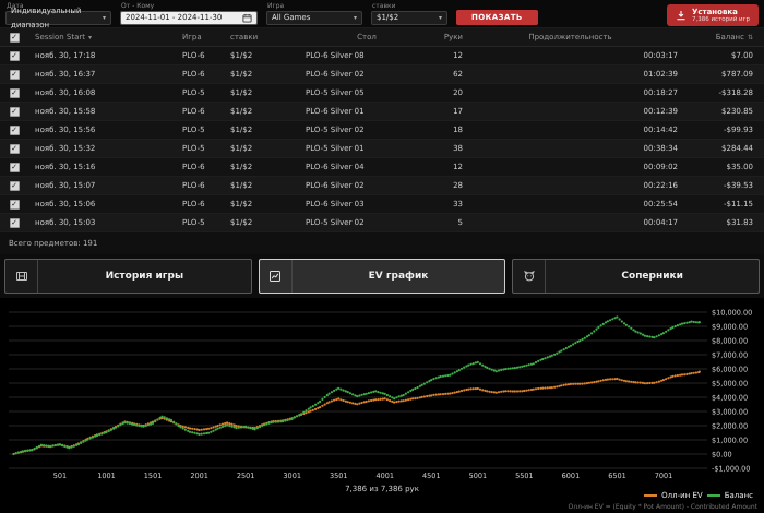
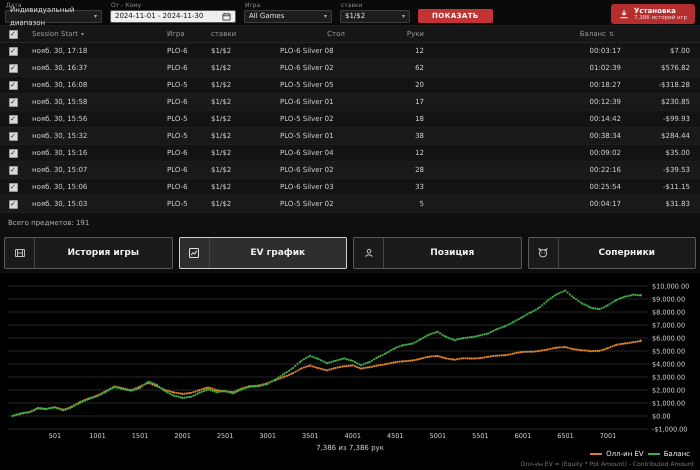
  Индивидуальный диапазон
  2024-11-01 - 2024-11-30
  All Games
  $1/$2
  ПОКАЗАТЬ
  Установка
  ✓
  Session Start
  Игра
  ставки
  Стол
  Руки
- Продолжительность
  Баланс
  ✓
  нояб. 30, 17:18
  PLO-6
  $1/$2
  PLO-6 Silver 08
  12
  00:03:17
  $7.00
  ✓
  нояб. 30, 16:37
  PLO-6
  $1/$2
  PLO-6 Silver 02
  62
  01:02:39
- $787.09
+ $576.82
  ✓
  нояб. 30, 16:08
  PLO-5
  $1/$2
  PLO-5 Silver 05
  20
  00:18:27
  -$318.28
  ✓
  нояб. 30, 15:58
  PLO-6
  $1/$2
  PLO-6 Silver 01
  17
  00:12:39
  $230.85
  ✓
  нояб. 30, 15:56
  PLO-5
  $1/$2
  PLO-5 Silver 02
  18
  00:14:42
  -$99.93
  ✓
  нояб. 30, 15:32
  PLO-5
  $1/$2
  PLO-5 Silver 01
  38
  00:38:34
  $284.44
  ✓
  нояб. 30, 15:16
  PLO-6
  $1/$2
  PLO-6 Silver 04
  12
  00:09:02
  $35.00
  ✓
  нояб. 30, 15:07
  PLO-6
  $1/$2
  PLO-6 Silver 02
  28
  00:22:16
  -$39.53
  ✓
  нояб. 30, 15:06
  PLO-6
  $1/$2
  PLO-6 Silver 03
  33
  00:25:54
  -$11.15
  ✓
  нояб. 30, 15:03
  PLO-5
  $1/$2
  PLO-5 Silver 02
  5
  00:04:17
  $31.83
  Всего предметов: 191
  История игры
  EV график
+ Позиция
  Соперники
  -$1,000.00
  $0.00
  $1,000.00
  $2,000.00
  $3,000.00
  $4,000.00
  $5,000.00
  $6,000.00
  $7,000.00
  $8,000.00
  $9,000.00
  $10,000.00
  501
  1001
  1501
  2001
  2501
  3001
  3501
  4001
  4501
  5001
  5501
  6001
  6501
  7001
  7,386 из 7,386 рук
  Олл-ин EV
  Баланс
